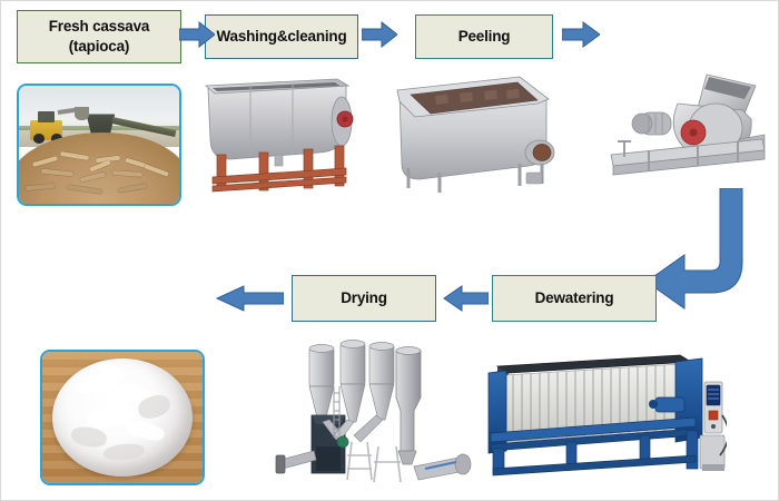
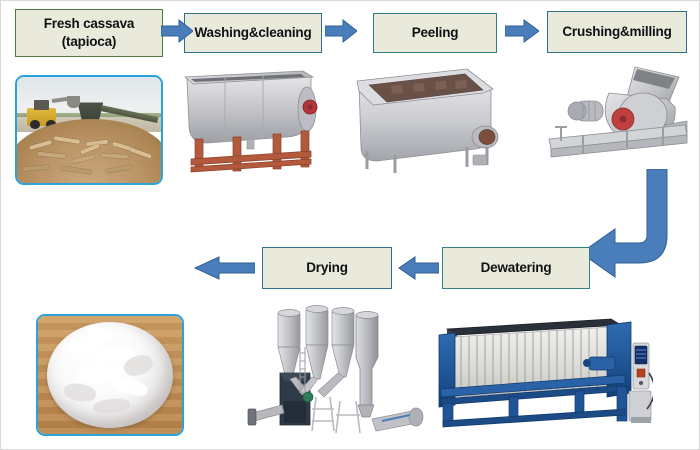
  Fresh cassava
  (tapioca)
  Washing&cleaning
  Peeling
+ Crushing&milling
  Dewatering
  Drying
